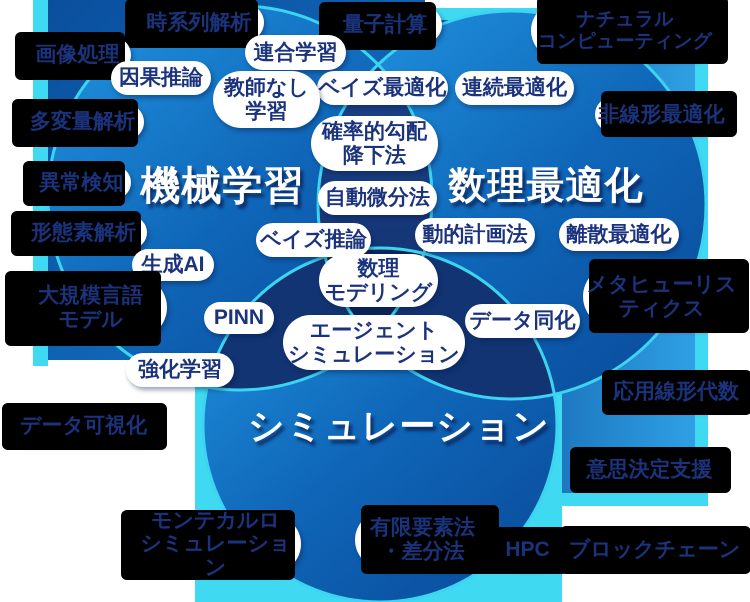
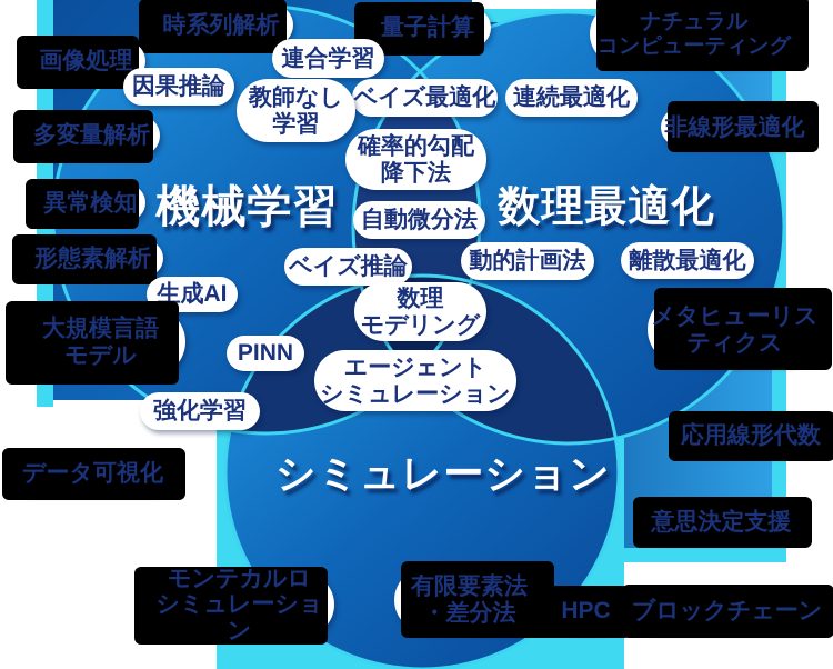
  機械学習
  数理最適化
  シミュレーション
  時系列解析
  画像処理
  量子計算
  ナチュラル
  コンピューティング
  連合学習
  因果推論
  ベイズ最適化
  連続最適化
  教師なし
  学習
  非線形最適化
  多変量解析
  確率的勾配
  降下法
  異常検知
  自動微分法
  形態素解析
  ベイズ推論
  動的計画法
  離散最適化
  生成AI
  数理
  モデリング
  メタヒューリス
  ティクス
  大規模言語
  モデル
  PINN
  エージェント
  シミュレーション
- データ同化
  強化学習
  応用線形代数
  データ可視化
  意思決定支援
  モンテカルロ
  シミュレーション
  有限要素法
  ・差分法
  HPC
  ブロックチェーン
